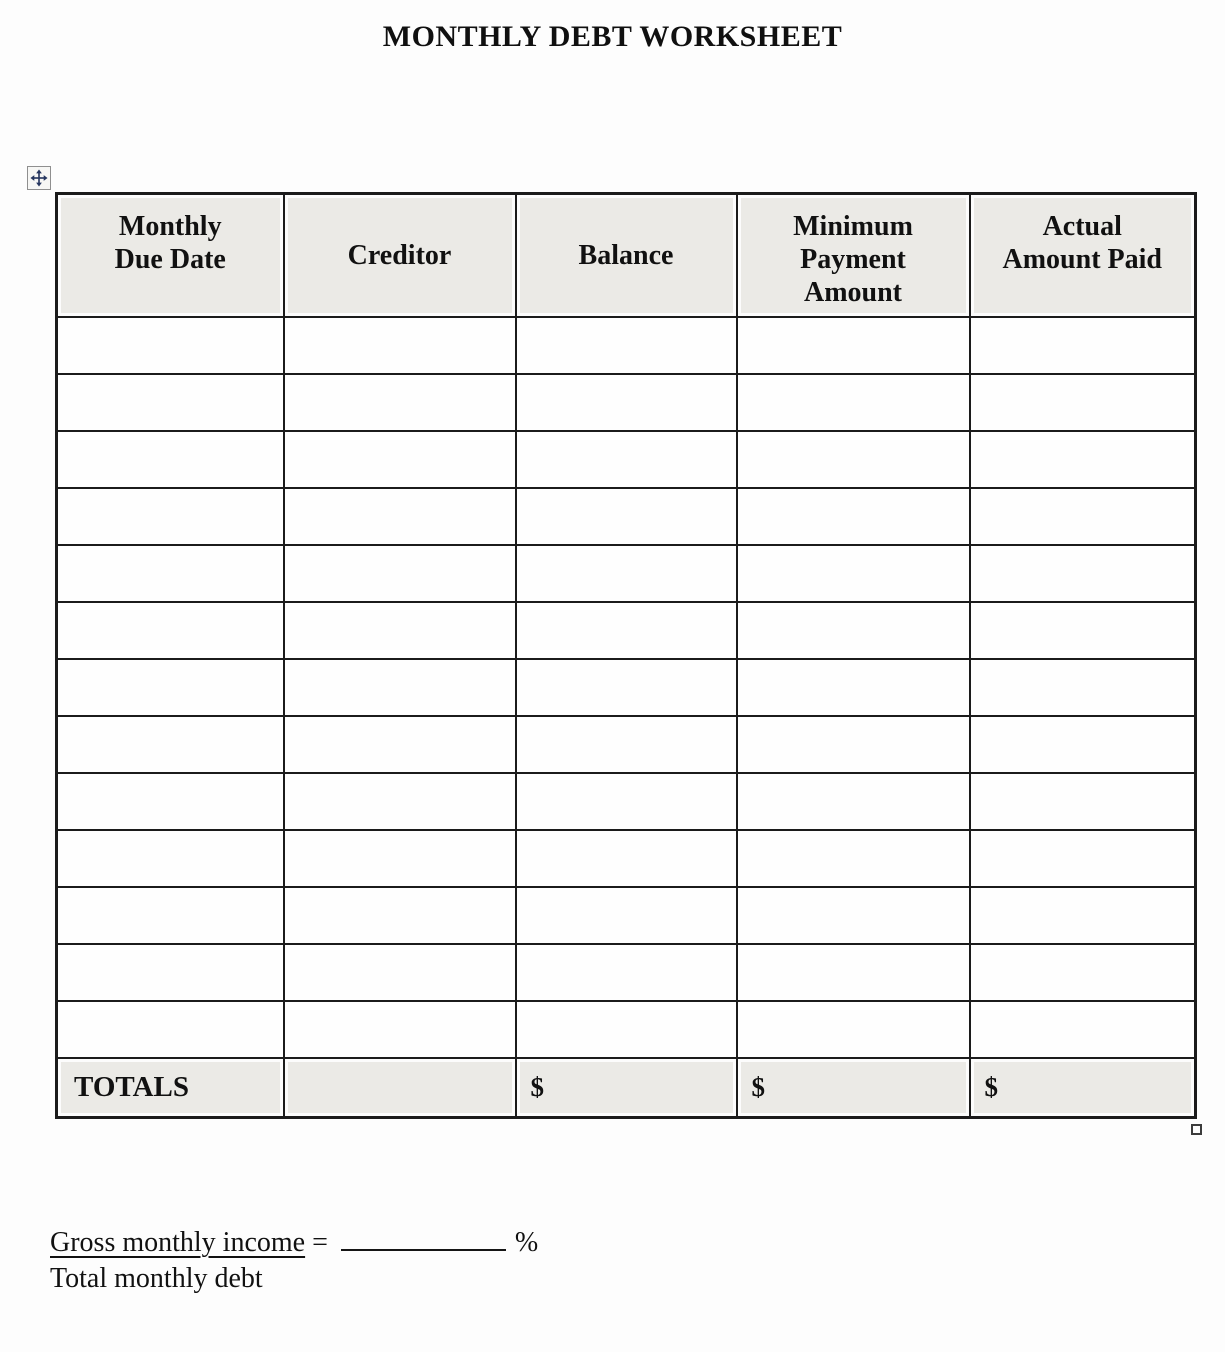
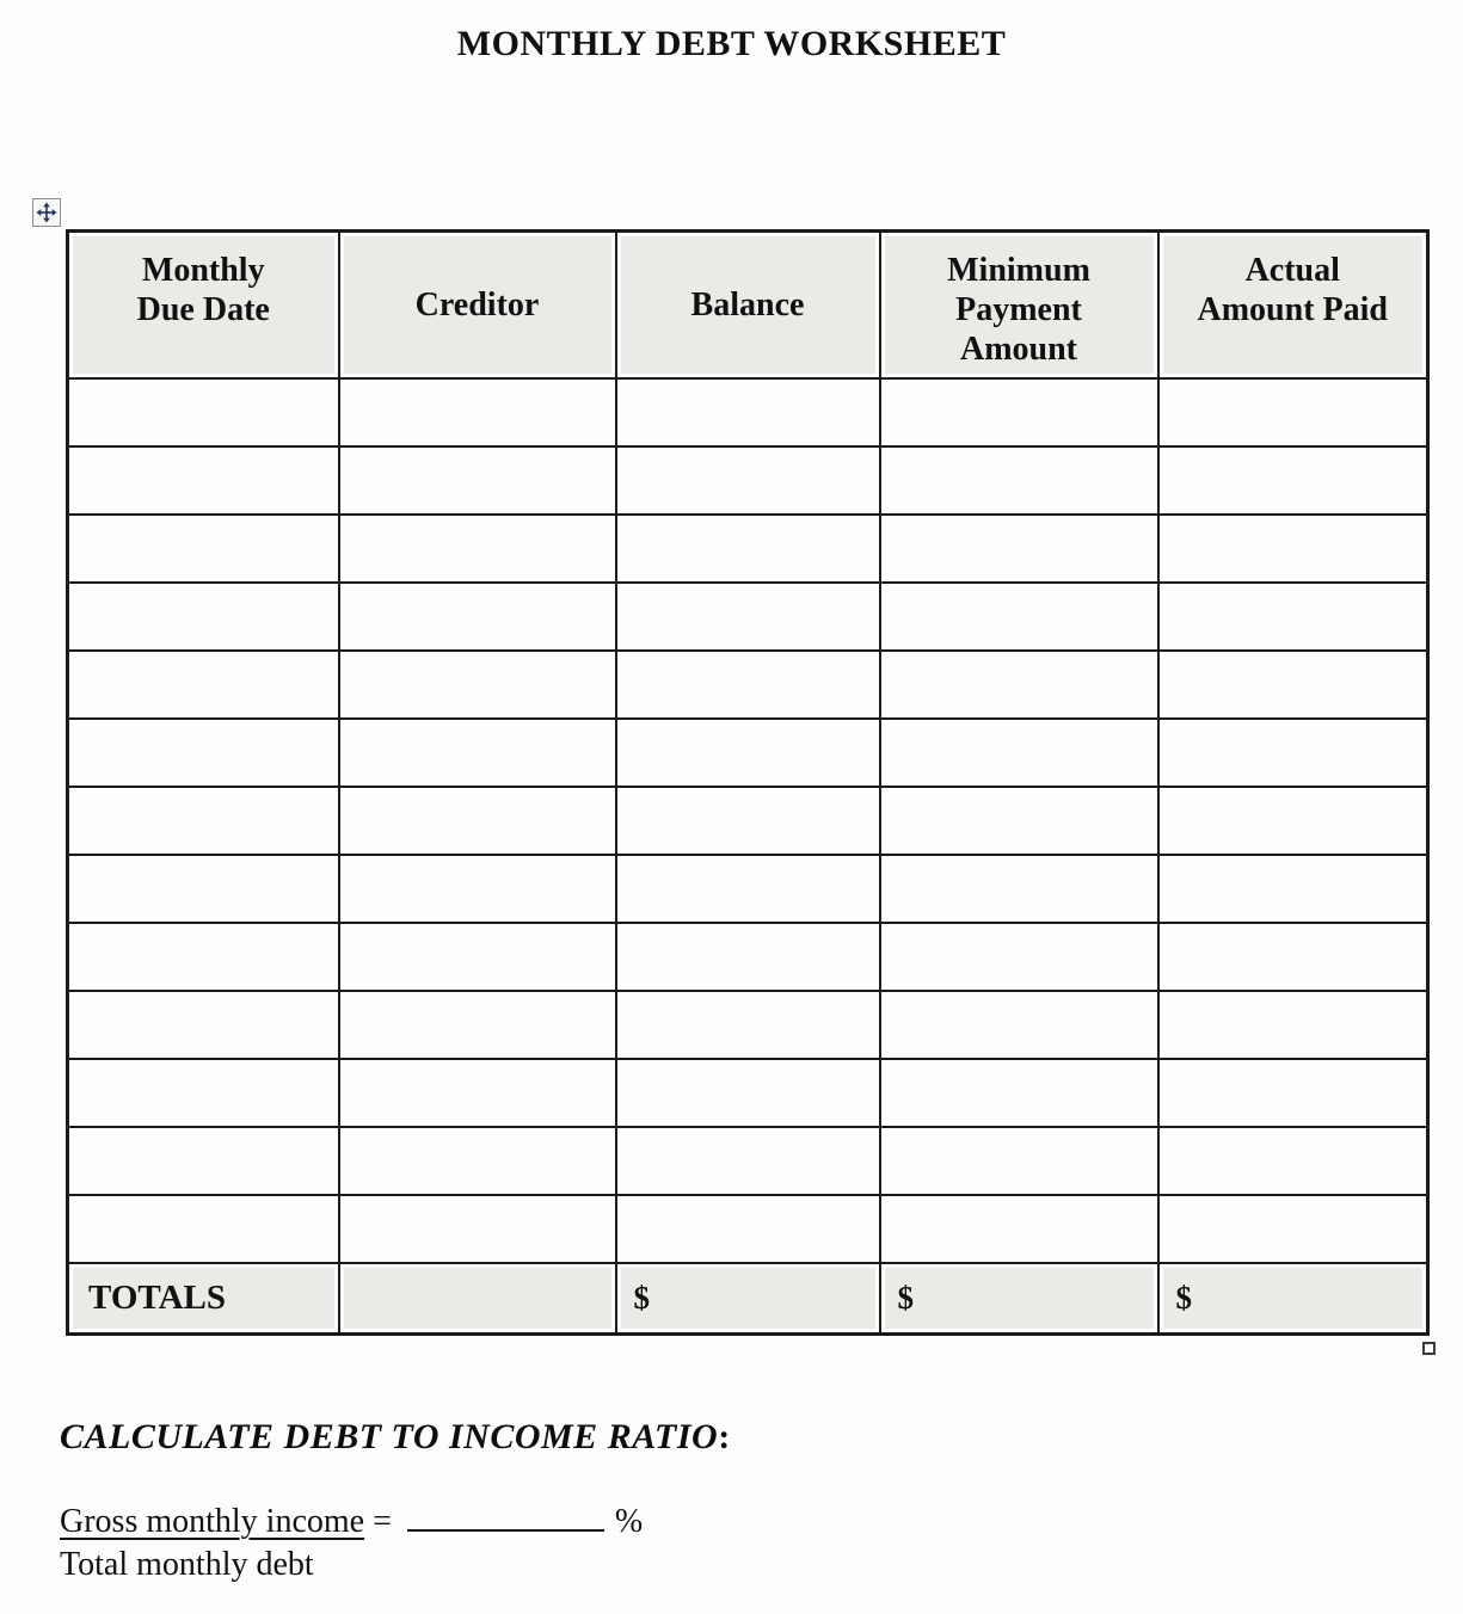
  MONTHLY DEBT WORKSHEET
  Monthly Due Date	Creditor	Balance	Minimum Payment Amount	Actual Amount Paid
  TOTALS		$	$	$
+ CALCULATE DEBT TO INCOME RATIO:
  Gross monthly income = %
  Total monthly debt
